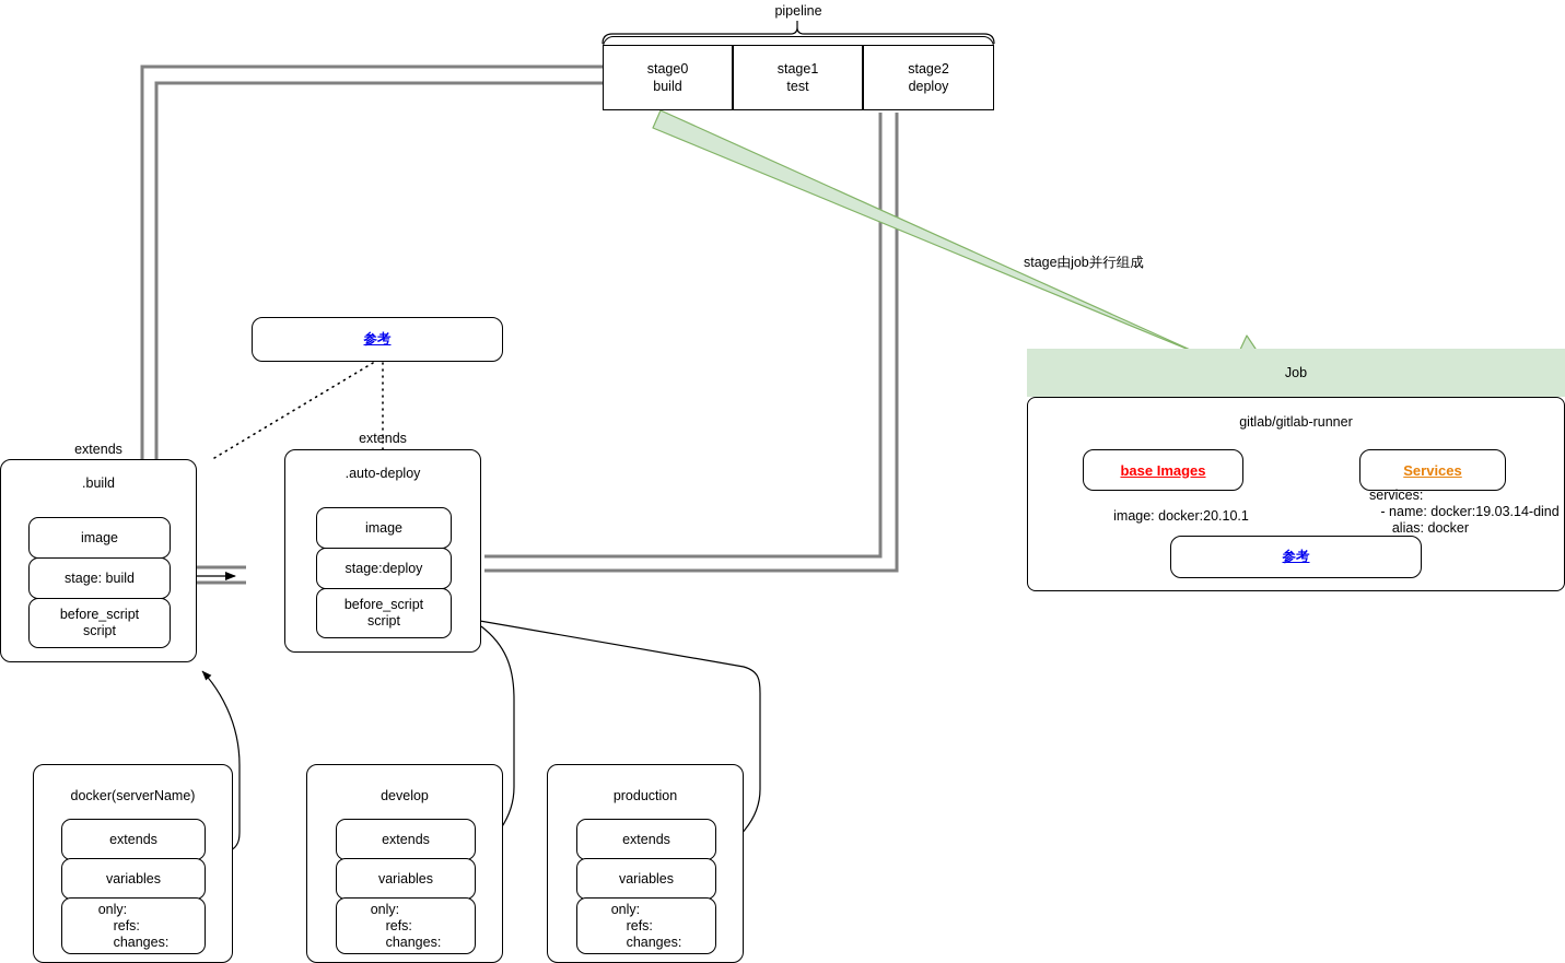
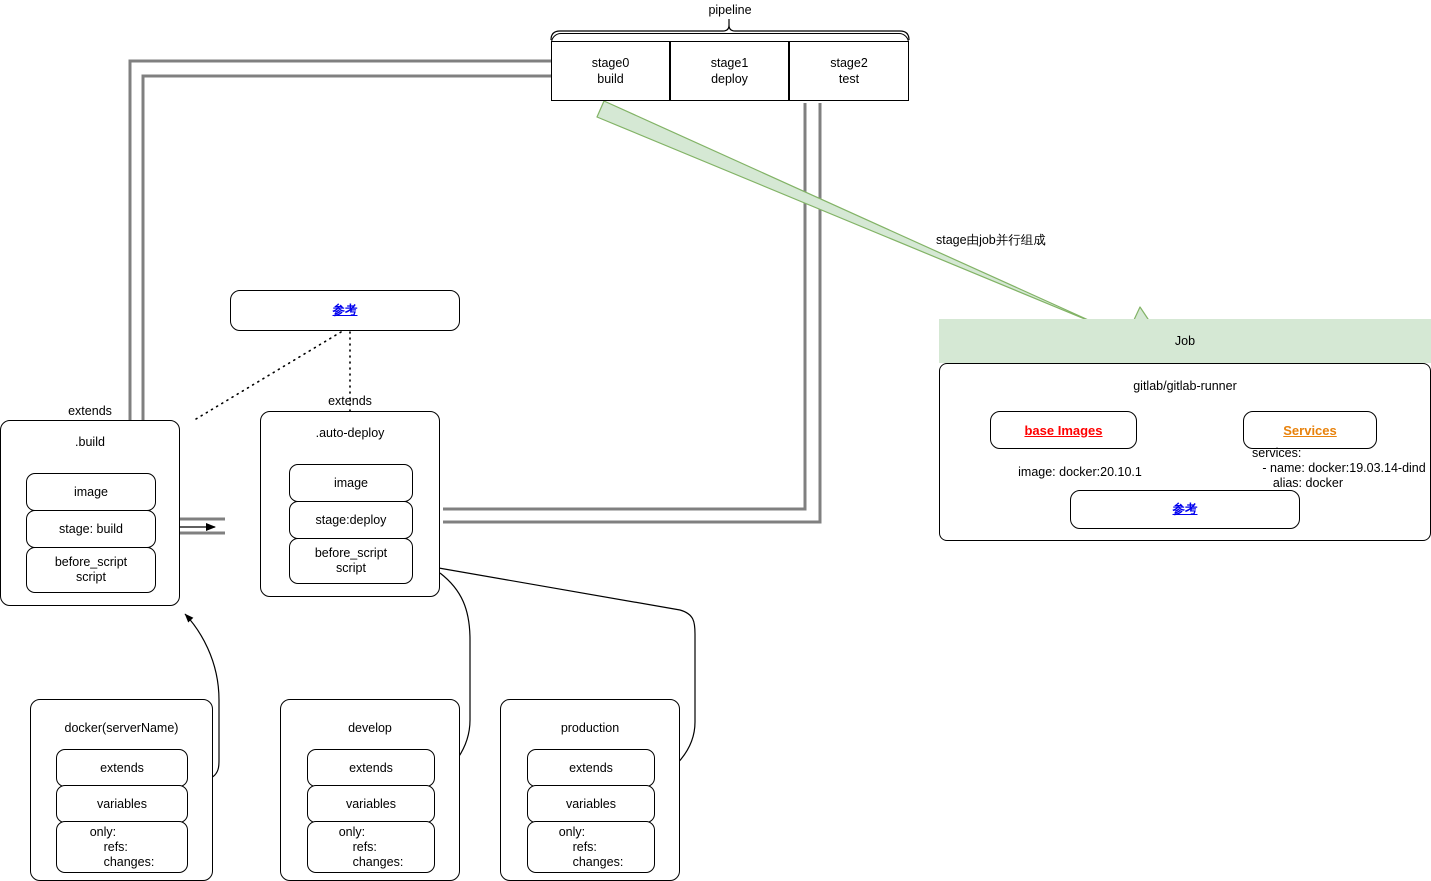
  pipeline
  stage0
  build
  stage1
- test
+ deploy
  stage2
- deploy
+ test
  stage由job并行组成
  参考
  extends
  .build
  image
  stage: build
  before_script
  script
  extends
  .auto-deploy
  image
  stage:deploy
  before_script
  script
  docker(serverName)
  extends
  variables
  only:
  refs:
  changes:
  develop
  extends
  variables
  only:
  refs:
  changes:
  production
  extends
  variables
  only:
  refs:
  changes:
  Job
  gitlab/gitlab-runner
  base Images
  image: docker:20.10.1
  Services
  services:
  - name: docker:19.03.14-dind
  alias: docker
  参考
